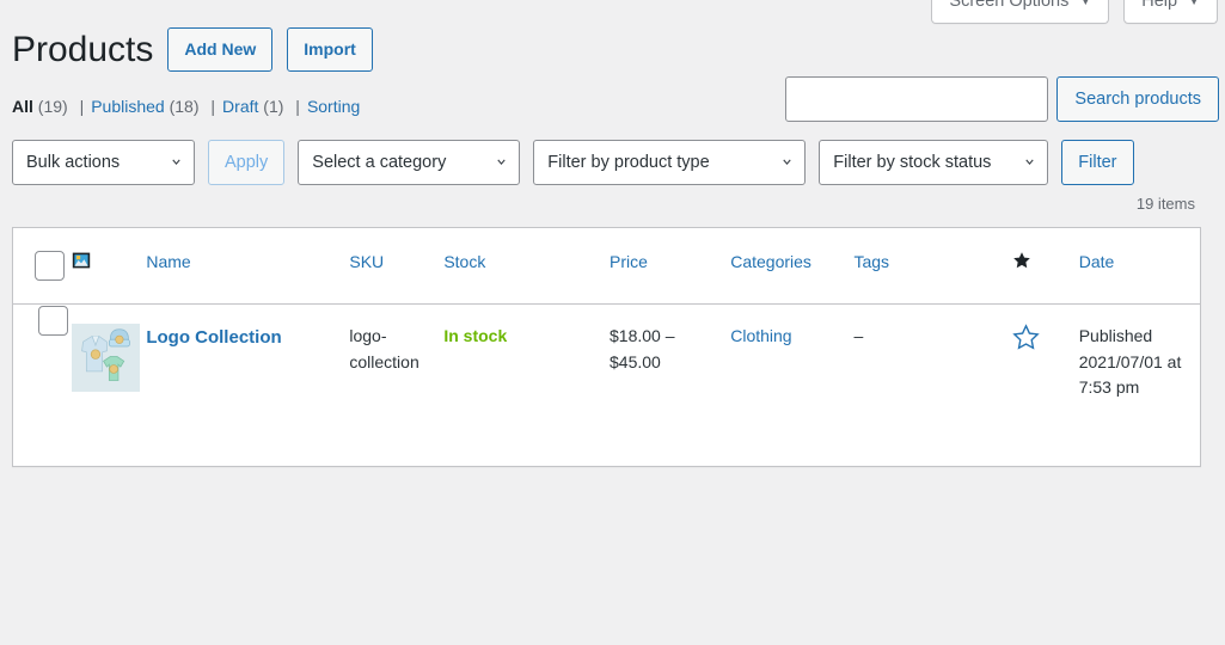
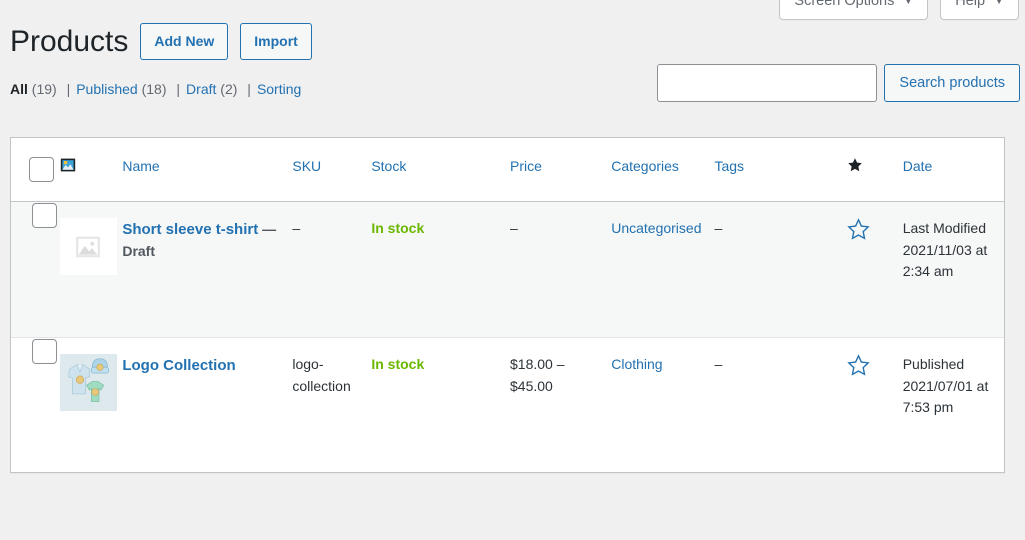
  Screen Options
  ▼
  Help
  ▼
  Products
  Add New
  Import
  All (19) |
  Published (18) |
- Draft (1) |
+ Draft (2) |
  Sorting
  Search products
- Bulk actions
- Apply
- Select a category
- Filter by product type
- Filter by stock status
- Filter
- 19 items
  		Name	SKU	Stock	Price	Categories	Tags		Date
+ 		Short sleeve t-shirt — Draft	–	In stock	–	Uncategorised	–		Last Modified 2021/11/03 at 2:34 am
  		Logo Collection	logo-collection	In stock	$18.00 – $45.00	Clothing	–		Published 2021/07/01 at 7:53 pm
